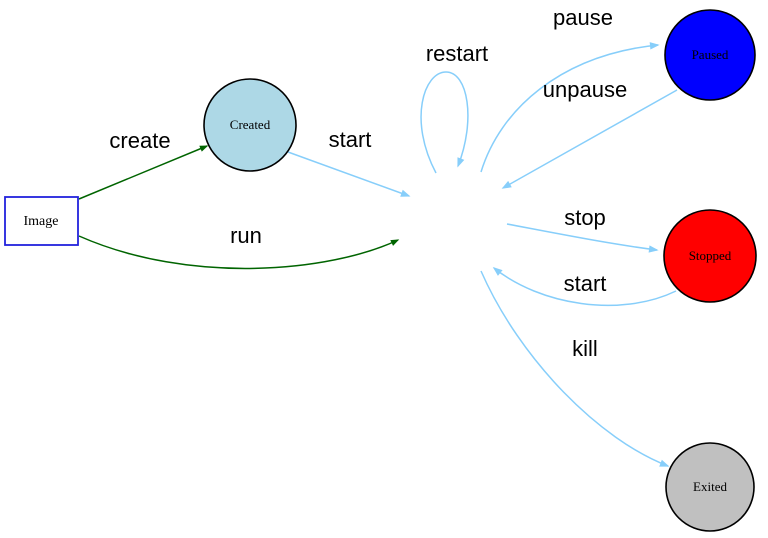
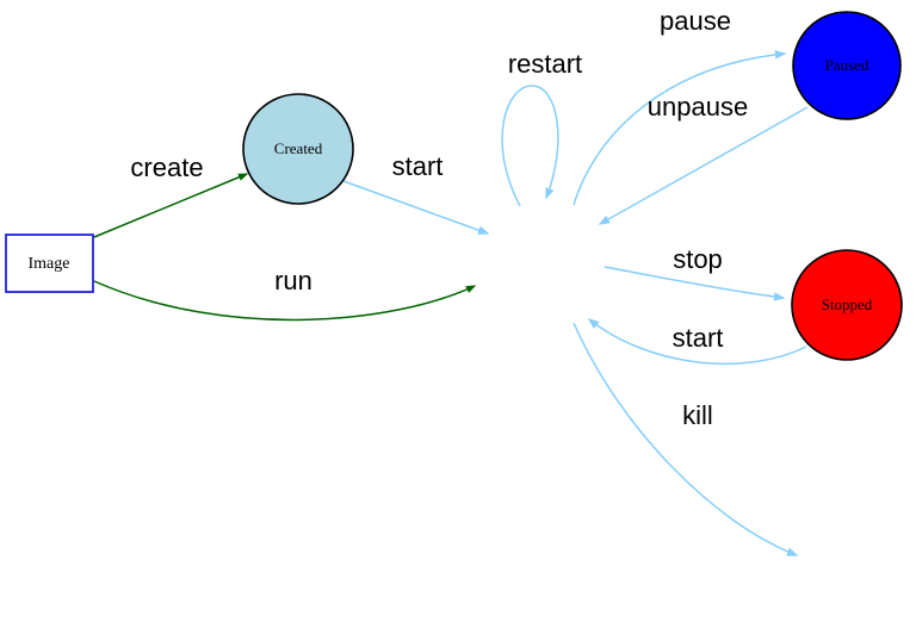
  create
  run
  start
  restart
  pause
  unpause
  stop
  start
  kill
  Image
  Created
  Paused
  Stopped
- Exited
